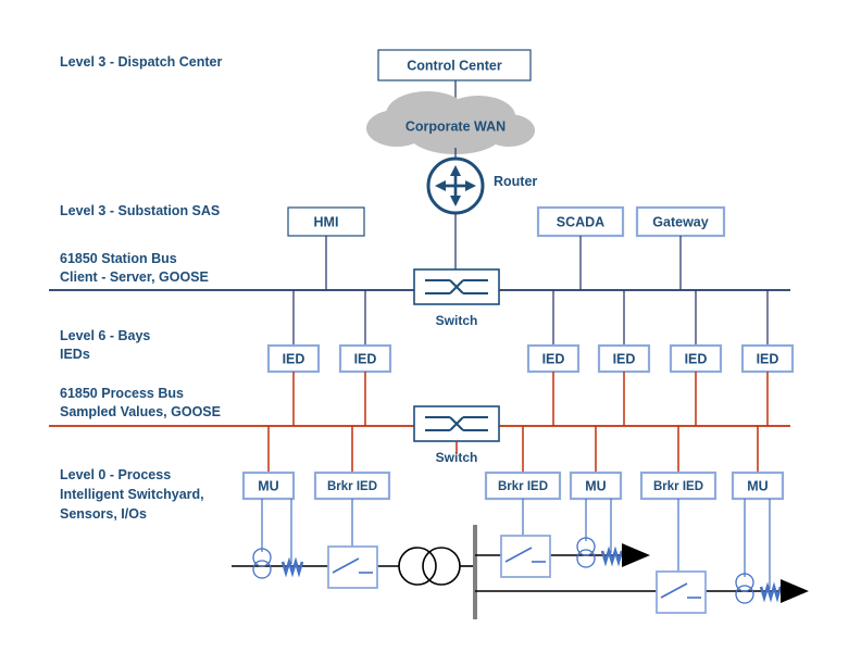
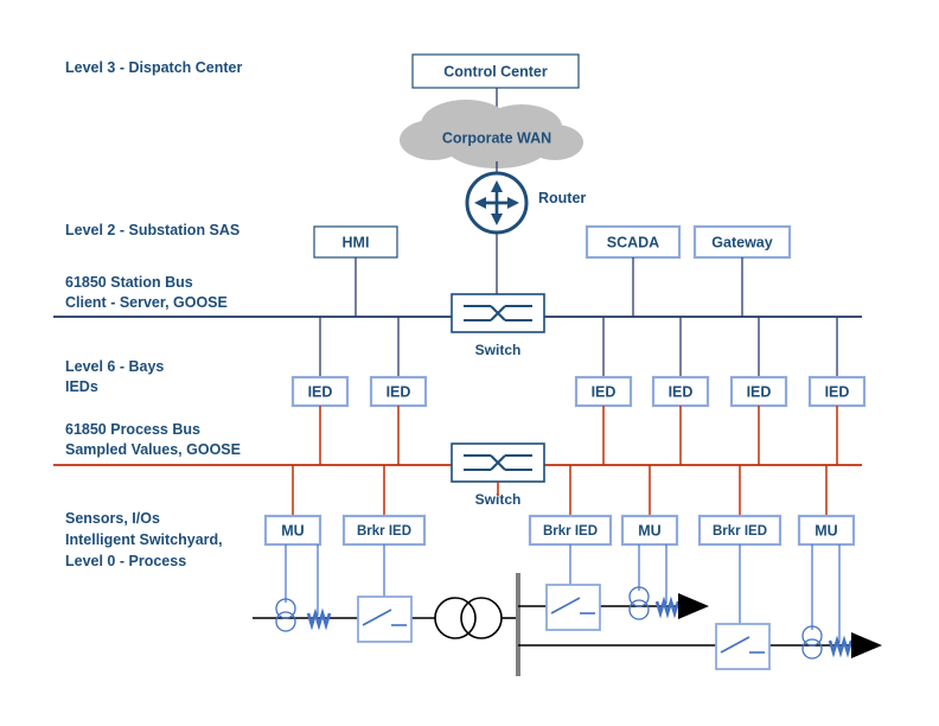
  Level 3 - Dispatch Center
- Level 3 - Substation SAS
+ Level 2 - Substation SAS
  Level 6 - Bays
  IEDs
- Level 0 - Process
+ Sensors, I/Os
  Intelligent Switchyard,
- Sensors, I/Os
+ Level 0 - Process
  61850 Station Bus
  Client - Server, GOOSE
  61850 Process Bus
  Sampled Values, GOOSE
  Control Center
  Corporate WAN
  Router
  HMI
  SCADA
  Gateway
  Switch
  Switch
  IED
  IED
  IED
  IED
  IED
  IED
  MU
  Brkr IED
  Brkr IED
  MU
  Brkr IED
  MU
